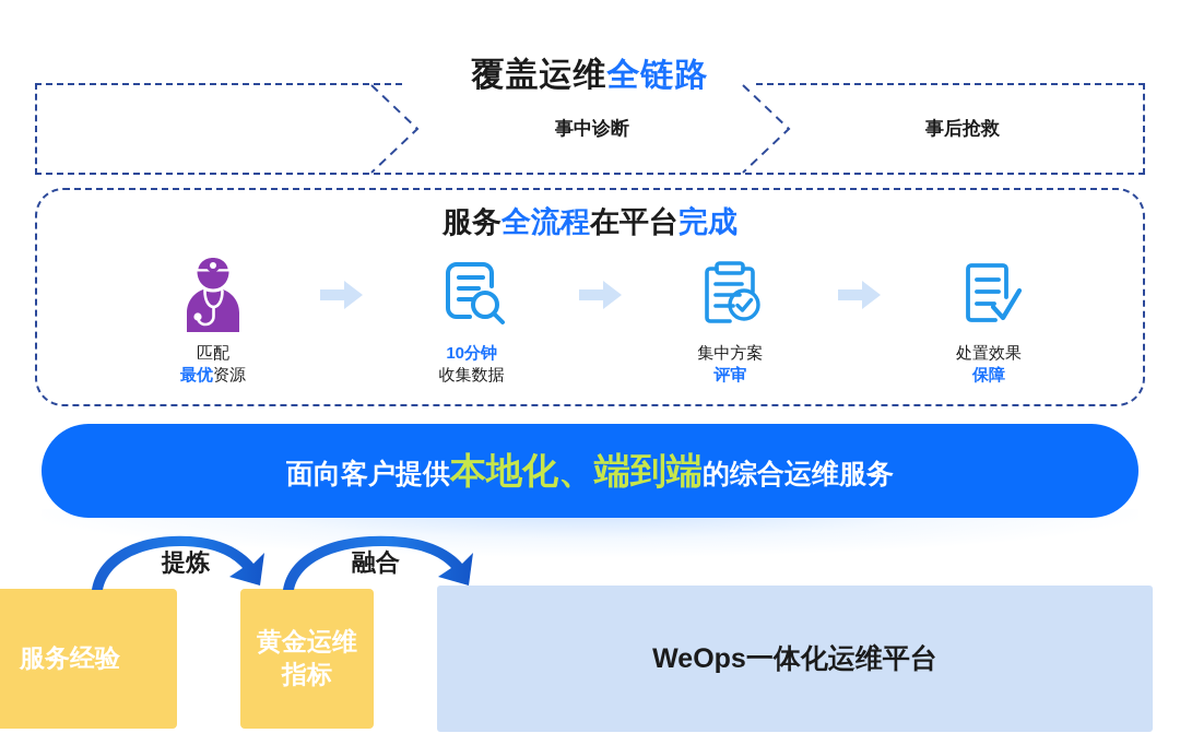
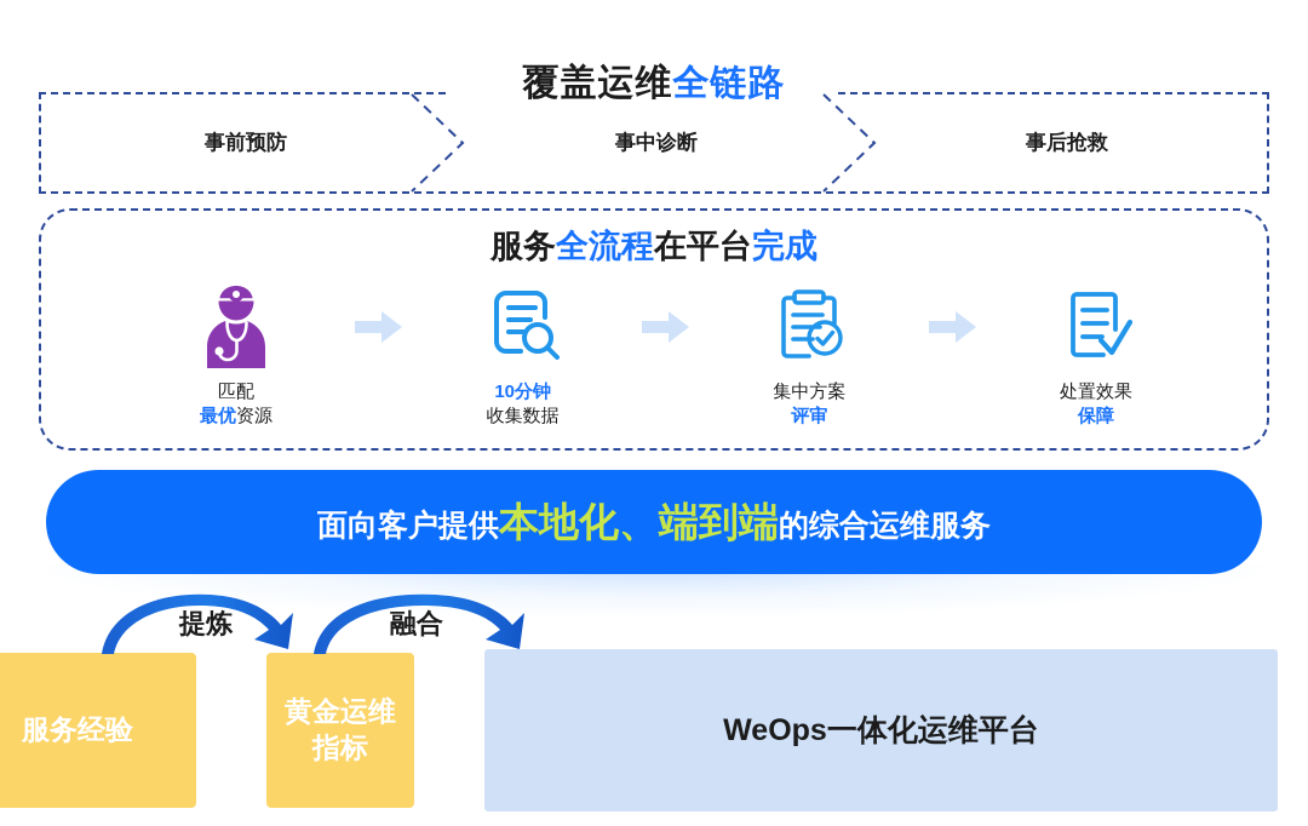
  覆盖运维全链路
+ 事前预防
  事中诊断
  事后抢救
  服务全流程在平台完成
  匹配
  最优资源
  10分钟
  收集数据
  集中方案
  评审
  处置效果
  保障
  面向客户提供本地化、端到端的综合运维服务
  提炼
  融合
  服务经验
  黄金运维
  指标
  WeOps一体化运维平台
